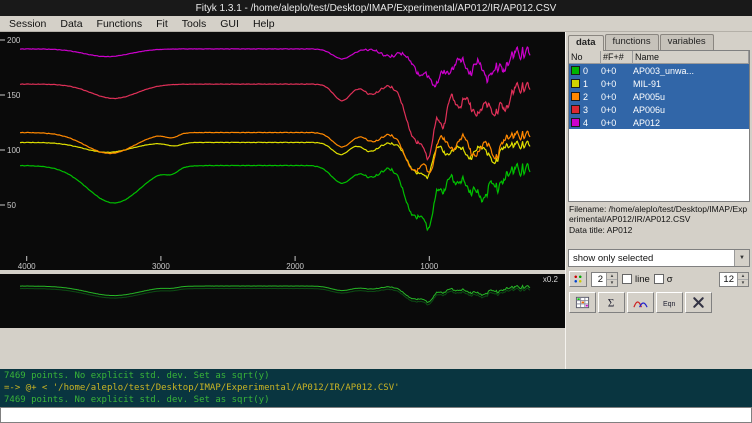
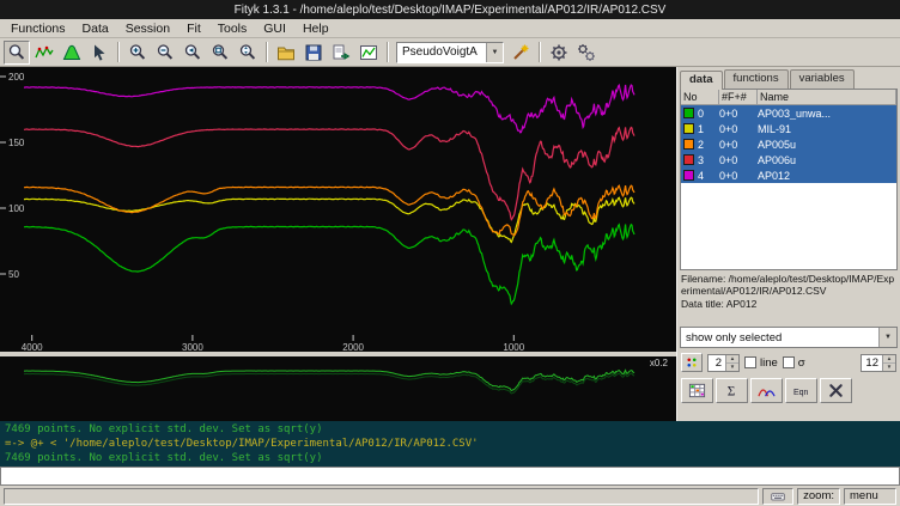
  Fityk 1.3.1 - /home/aleplo/test/Desktop/IMAP/Experimental/AP012/IR/AP012.CSV
- Session
+ Functions
  Data
- Functions
+ Session
  Fit
  Tools
  GUI
  Help
+ PseudoVoigtA
  200
  150
  100
  50
  4000
  3000
  2000
  1000
  x0.2
  data
  functions
  variables
  No
  #F+#
  Name
  0
  0+0
  AP003_unwa...
  1
  0+0
  MIL-91
  2
  0+0
  AP005u
  3
  0+0
  AP006u
  4
  0+0
  AP012
  Filename: /home/aleplo/test/Desktop/IMAP/Experimental/AP012/IR/AP012.CSV
  Data title: AP012
  show only selected
  2
  line
  σ
  12
  Σ
  7469 points. No explicit std. dev. Set as sqrt(y)
  =-> @+ < '/home/aleplo/test/Desktop/IMAP/Experimental/AP012/IR/AP012.CSV'
  7469 points. No explicit std. dev. Set as sqrt(y)
+ zoom:
+ menu
